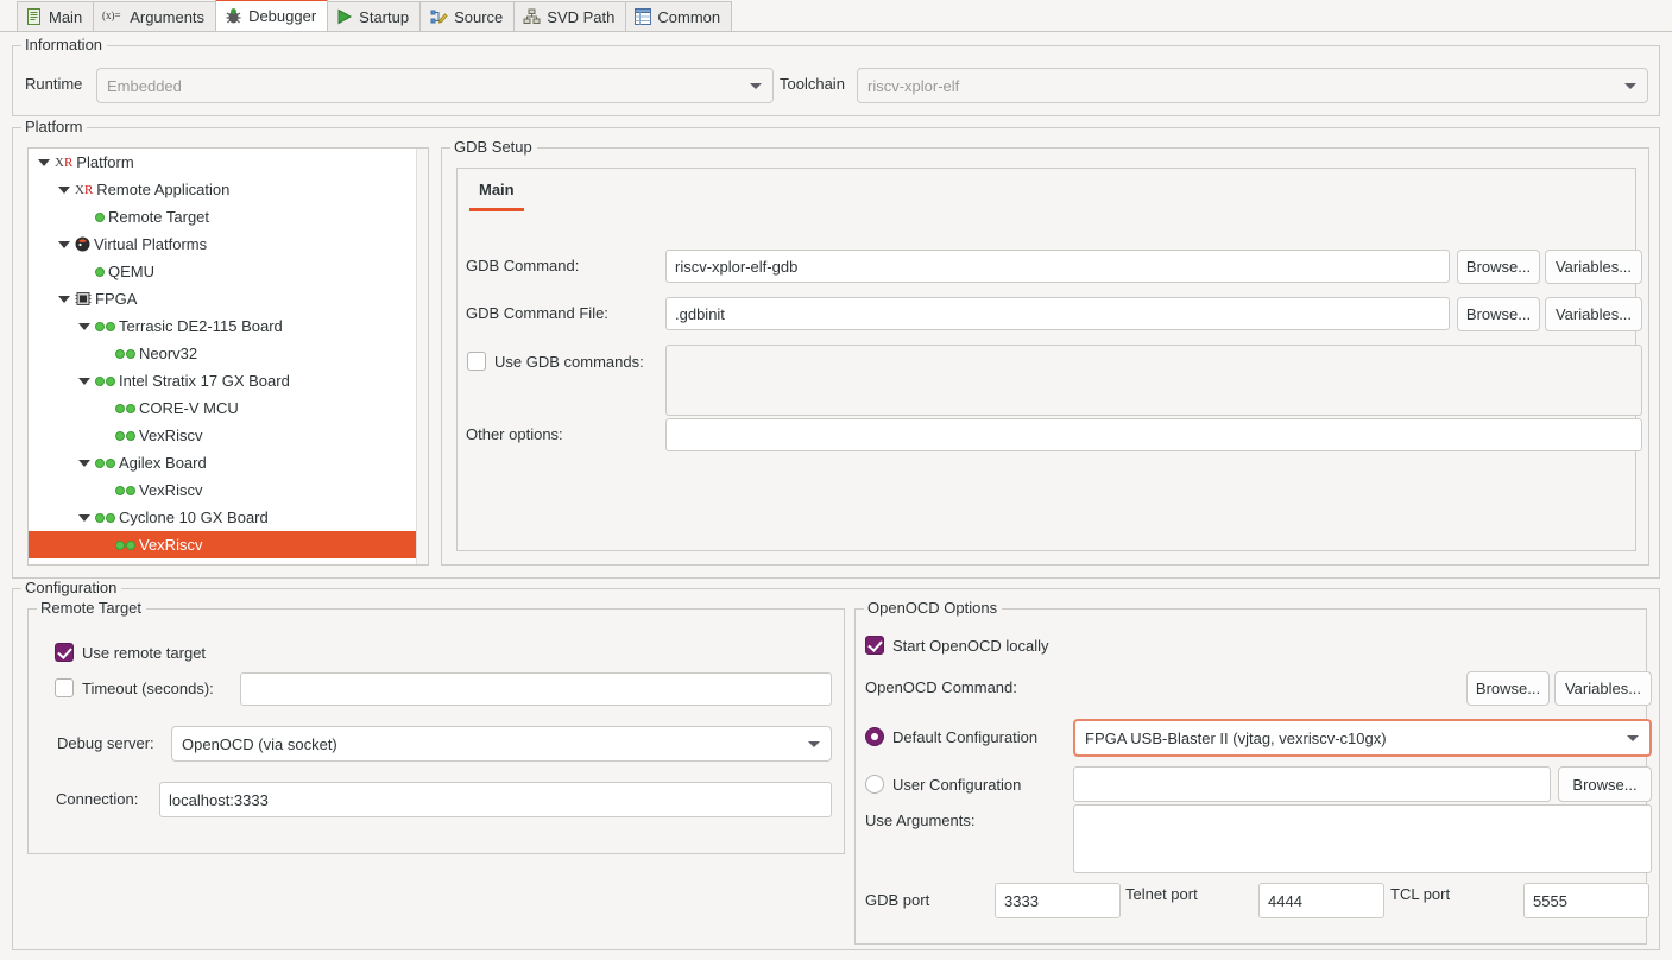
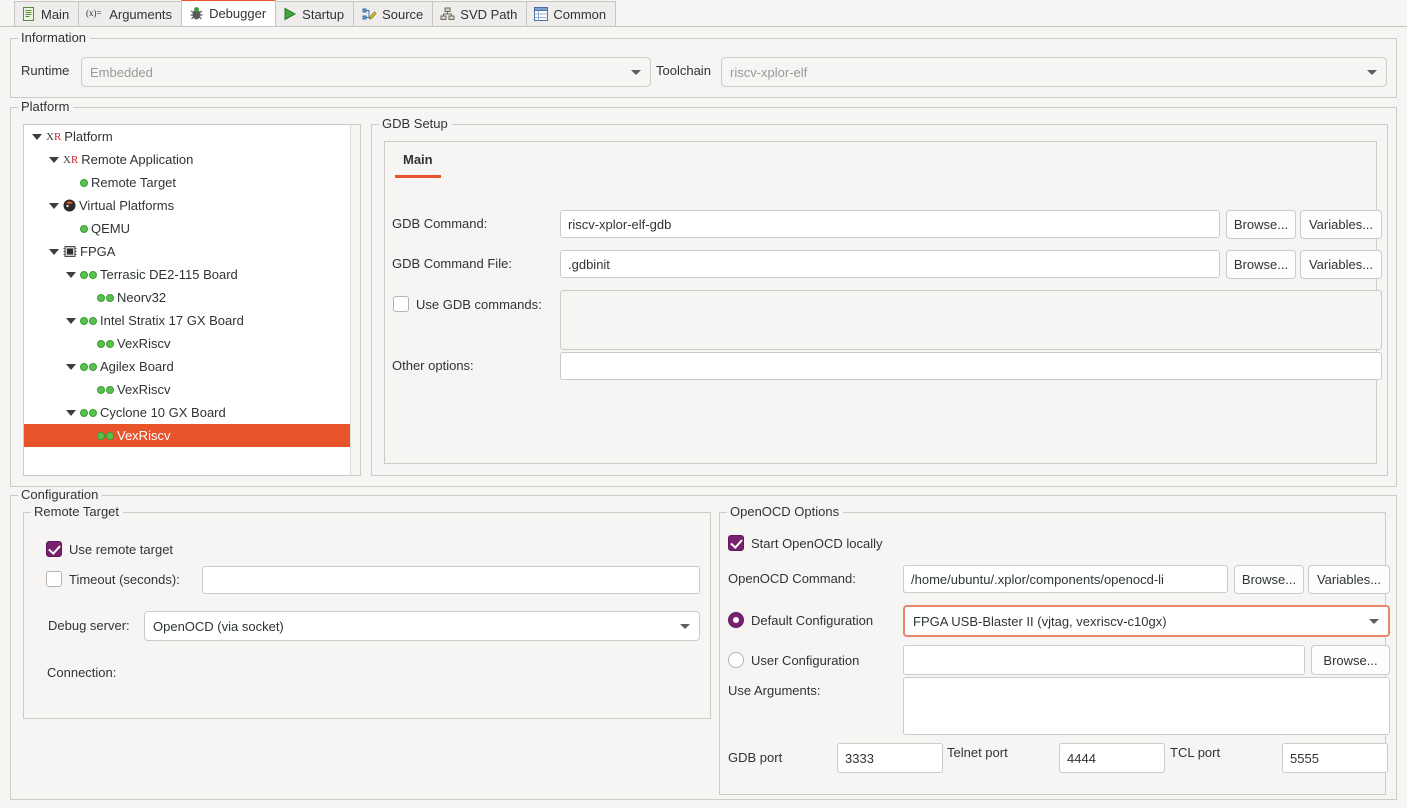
  Main
  (x)=
  Arguments
  Debugger
  Startup
  Source
  SVD Path
  Common
  Information
  Runtime
  Embedded
  Toolchain
  riscv-xplor-elf
  Platform
  XR
  Platform
  XR
  Remote Application
  Remote Target
  Virtual Platforms
  QEMU
  FPGA
  Terrasic DE2-115 Board
  Neorv32
  Intel Stratix 17 GX Board
- CORE-V MCU
  VexRiscv
  Agilex Board
  VexRiscv
  Cyclone 10 GX Board
  VexRiscv
  GDB Setup
  Main
  GDB Command:
  riscv-xplor-elf-gdb
  Browse...
  Variables...
  GDB Command File:
  .gdbinit
  Browse...
  Variables...
  Use GDB commands:
  Other options:
  Configuration
  Remote Target
  Use remote target
  Timeout (seconds):
  Debug server:
  OpenOCD (via socket)
  Connection:
- localhost:3333
  OpenOCD Options
  Start OpenOCD locally
  OpenOCD Command:
+ /home/ubuntu/.xplor/components/openocd-li
  Browse...
  Variables...
  Default Configuration
  FPGA USB-Blaster II (vjtag, vexriscv-c10gx)
  User Configuration
  Browse...
  Use Arguments:
  GDB port
  3333
  Telnet port
  4444
  TCL port
  5555
